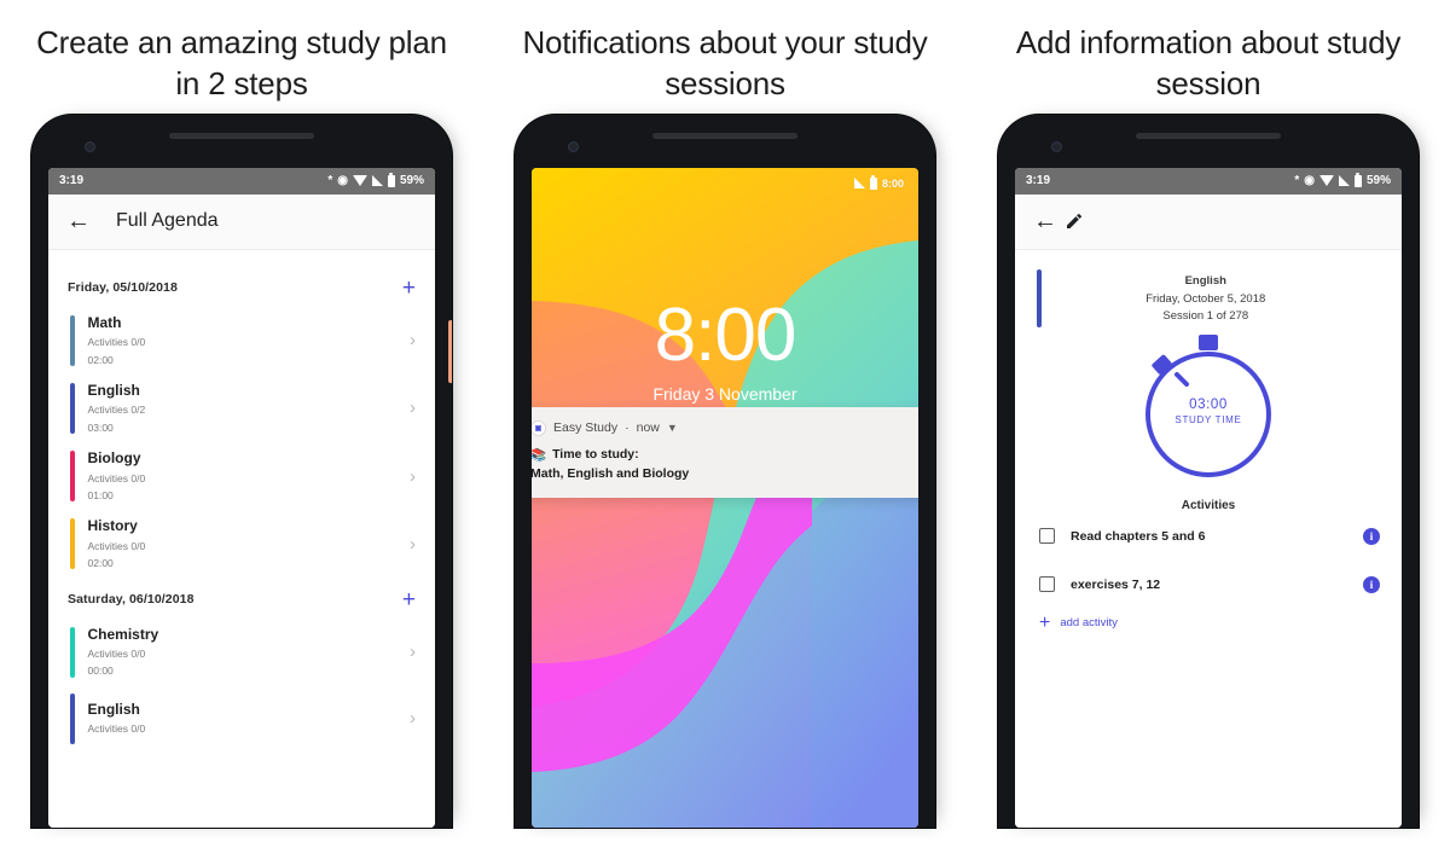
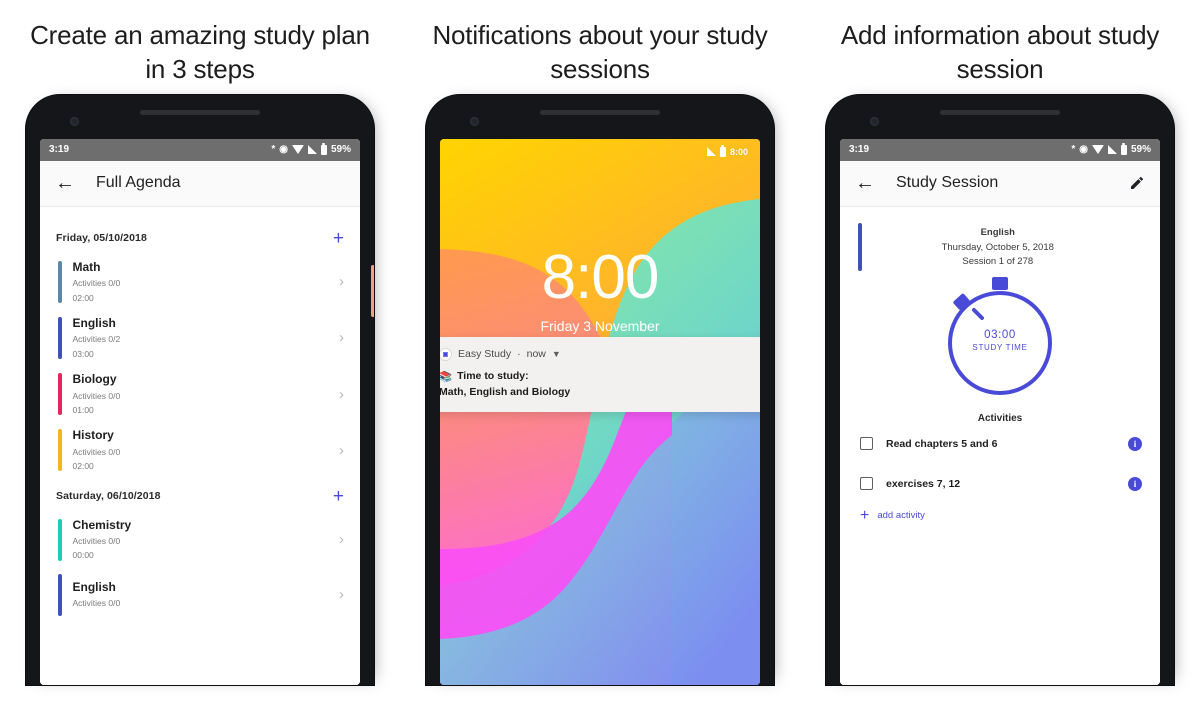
- Create an amazing study plan in 2 steps
+ Create an amazing study plan in 3 steps
  3:19
  *
  ◉
  59%
  ←
  Full Agenda
  Friday, 05/10/2018
  +
  Math
  Activities 0/0
  02:00
  ›
  English
  Activities 0/2
  03:00
  ›
  Biology
  Activities 0/0
  01:00
  ›
  History
  Activities 0/0
  02:00
  ›
  Saturday, 06/10/2018
  +
  Chemistry
  Activities 0/0
  00:00
  ›
  English
  Activities 0/0
  ›
  Notifications about your study sessions
  8:00
  8:00
  Friday 3 November
  Easy Study
  ·
  now
  ▼
  📚
  Time to study:
  Math, English and Biology
  Add information about study session
  3:19
  *
  ◉
  59%
  ←
+ Study Session
  English
- Friday, October 5, 2018
+ Thursday, October 5, 2018
  Session 1 of 278
  03:00
  STUDY TIME
  Activities
  Read chapters 5 and 6
  i
  exercises 7, 12
  i
  +
  add activity
